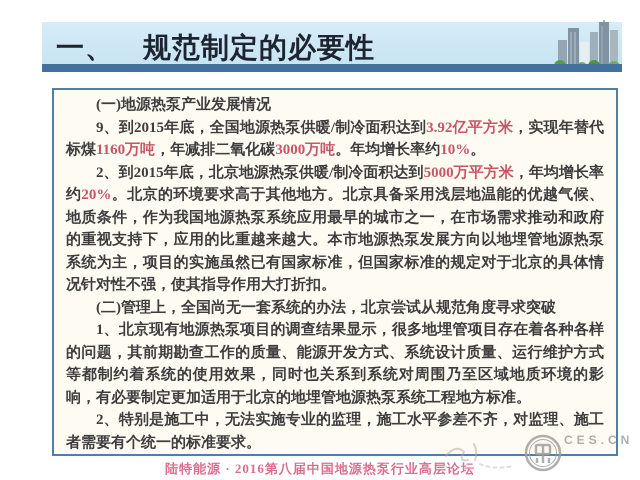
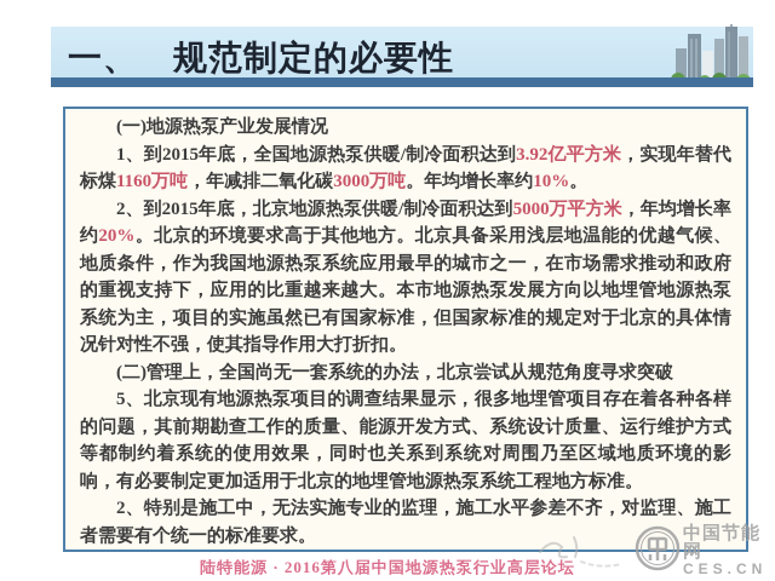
  一、 规范制定的必要性
  (一)地源热泵产业发展情况
- 9、到2015年底，全国地源热泵供暖/制冷面积达到3.92亿平方米，实现年替代标煤1160万吨，年减排二氧化碳3000万吨。年均增长率约10%。
+ 1、到2015年底，全国地源热泵供暖/制冷面积达到3.92亿平方米，实现年替代标煤1160万吨，年减排二氧化碳3000万吨。年均增长率约10%。
  2、到2015年底，北京地源热泵供暖/制冷面积达到5000万平方米，年均增长率约20%。北京的环境要求高于其他地方。北京具备采用浅层地温能的优越气候、地质条件，作为我国地源热泵系统应用最早的城市之一，在市场需求推动和政府的重视支持下，应用的比重越来越大。本市地源热泵发展方向以地埋管地源热泵系统为主，项目的实施虽然已有国家标准，但国家标准的规定对于北京的具体情况针对性不强，使其指导作用大打折扣。
  (二)管理上，全国尚无一套系统的办法，北京尝试从规范角度寻求突破
- 1、北京现有地源热泵项目的调查结果显示，很多地埋管项目存在着各种各样的问题，其前期勘查工作的质量、能源开发方式、系统设计质量、运行维护方式等都制约着系统的使用效果，同时也关系到系统对周围乃至区域地质环境的影响，有必要制定更加适用于北京的地埋管地源热泵系统工程地方标准。
+ 5、北京现有地源热泵项目的调查结果显示，很多地埋管项目存在着各种各样的问题，其前期勘查工作的质量、能源开发方式、系统设计质量、运行维护方式等都制约着系统的使用效果，同时也关系到系统对周围乃至区域地质环境的影响，有必要制定更加适用于北京的地埋管地源热泵系统工程地方标准。
  2、特别是施工中，无法实施专业的监理，施工水平参差不齐，对监理、施工者需要有个统一的标准要求。
  陆特能源 · 2016第八届中国地源热泵行业高层论坛
+ 中国节能网
  CES.CN
